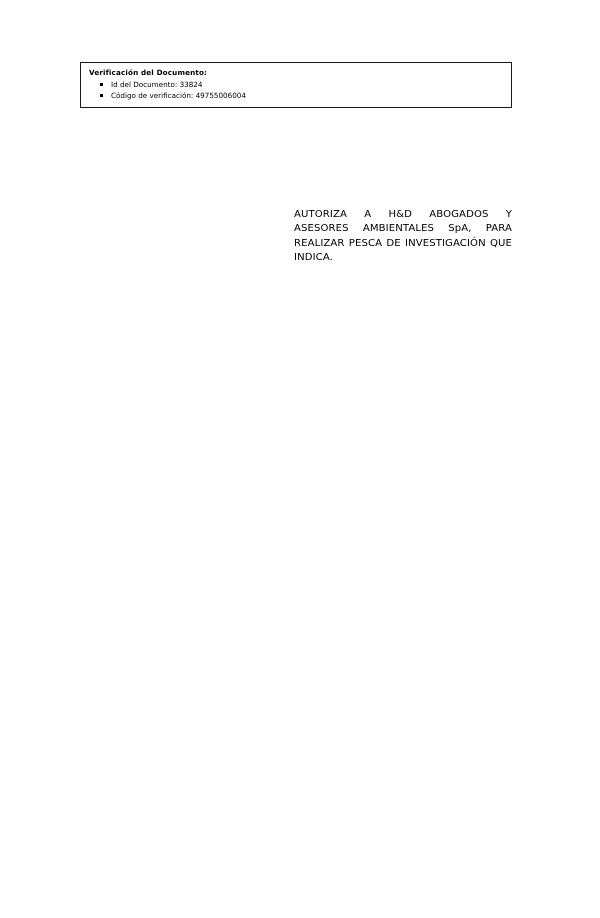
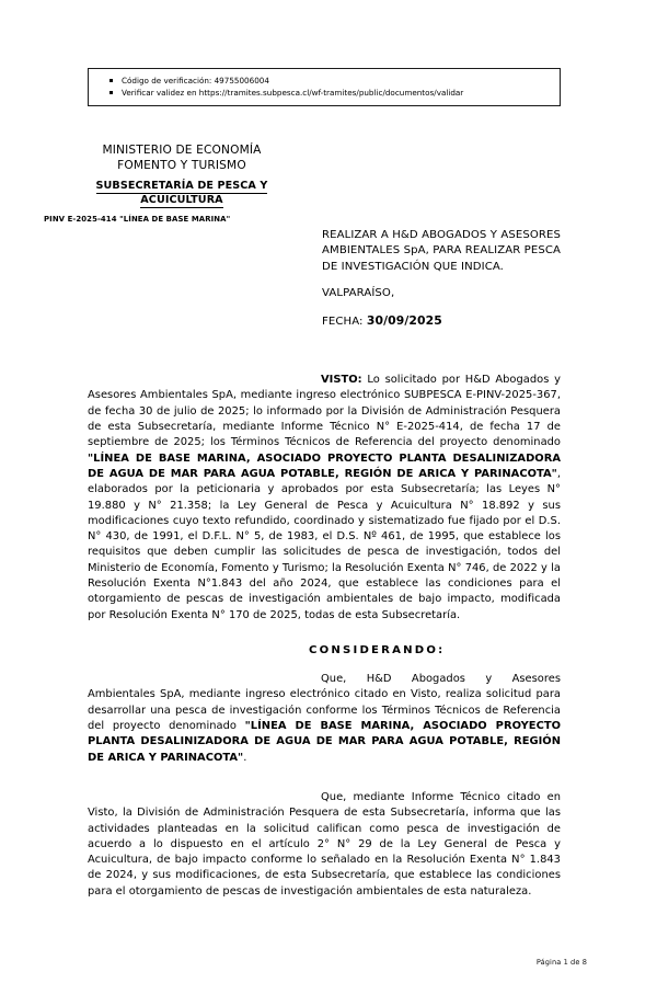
- Verificación del Documento:
- Id del Documento: 33824
  Código de verificación: 49755006004
+ Verificar validez en https://tramites.subpesca.cl/wf-tramites/public/documentos/validar
+ MINISTERIO DE ECONOMÍA
+ FOMENTO Y TURISMO
+ SUBSECRETARÍA DE PESCA Y
+ ACUICULTURA
+ PINV E-2025-414 "LÍNEA DE BASE MARINA"
- AUTORIZA A H&D ABOGADOS Y ASESORES AMBIENTALES SpA, PARA REALIZAR PESCA DE INVESTIGACIÓN QUE INDICA.
+ REALIZAR A H&D ABOGADOS Y ASESORES AMBIENTALES SpA, PARA REALIZAR PESCA DE INVESTIGACIÓN QUE INDICA.
+ VALPARAÍSO,
+ FECHA: 30/09/2025
+ VISTO: Lo solicitado por H&D Abogados y Asesores Ambientales SpA, mediante ingreso electrónico SUBPESCA E-PINV-2025-367, de fecha 30 de julio de 2025; lo informado por la División de Administración Pesquera de esta Subsecretaría, mediante Informe Técnico N° E-2025-414, de fecha 17 de septiembre de 2025; los Términos Técnicos de Referencia del proyecto denominado "LÍNEA DE BASE MARINA, ASOCIADO PROYECTO PLANTA DESALINIZADORA DE AGUA DE MAR PARA AGUA POTABLE, REGIÓN DE ARICA Y PARINACOTA", elaborados por la peticionaria y aprobados por esta Subsecretaría; las Leyes N° 19.880 y N° 21.358; la Ley General de Pesca y Acuicultura N° 18.892 y sus modificaciones cuyo texto refundido, coordinado y sistematizado fue fijado por el D.S. N° 430, de 1991, el D.F.L. N° 5, de 1983, el D.S. Nº 461, de 1995, que establece los requisitos que deben cumplir las solicitudes de pesca de investigación, todos del Ministerio de Economía, Fomento y Turismo; la Resolución Exenta N° 746, de 2022 y la Resolución Exenta N°1.843 del año 2024, que establece las condiciones para el otorgamiento de pescas de investigación ambientales de bajo impacto, modificada por Resolución Exenta N° 170 de 2025, todas de esta Subsecretaría.
+ CONSIDERANDO:
+ Que, H&D Abogados y Asesores Ambientales SpA, mediante ingreso electrónico citado en Visto, realiza solicitud para desarrollar una pesca de investigación conforme los Términos Técnicos de Referencia del proyecto denominado "LÍNEA DE BASE MARINA, ASOCIADO PROYECTO PLANTA DESALINIZADORA DE AGUA DE MAR PARA AGUA POTABLE, REGIÓN DE ARICA Y PARINACOTA".
+ Que, mediante Informe Técnico citado en Visto, la División de Administración Pesquera de esta Subsecretaría, informa que las actividades planteadas en la solicitud califican como pesca de investigación de acuerdo a lo dispuesto en el artículo 2° N° 29 de la Ley General de Pesca y Acuicultura, de bajo impacto conforme lo señalado en la Resolución Exenta N° 1.843 de 2024, y sus modificaciones, de esta Subsecretaría, que establece las condiciones para el otorgamiento de pescas de investigación ambientales de esta naturaleza.
+ Página 1 de 8
